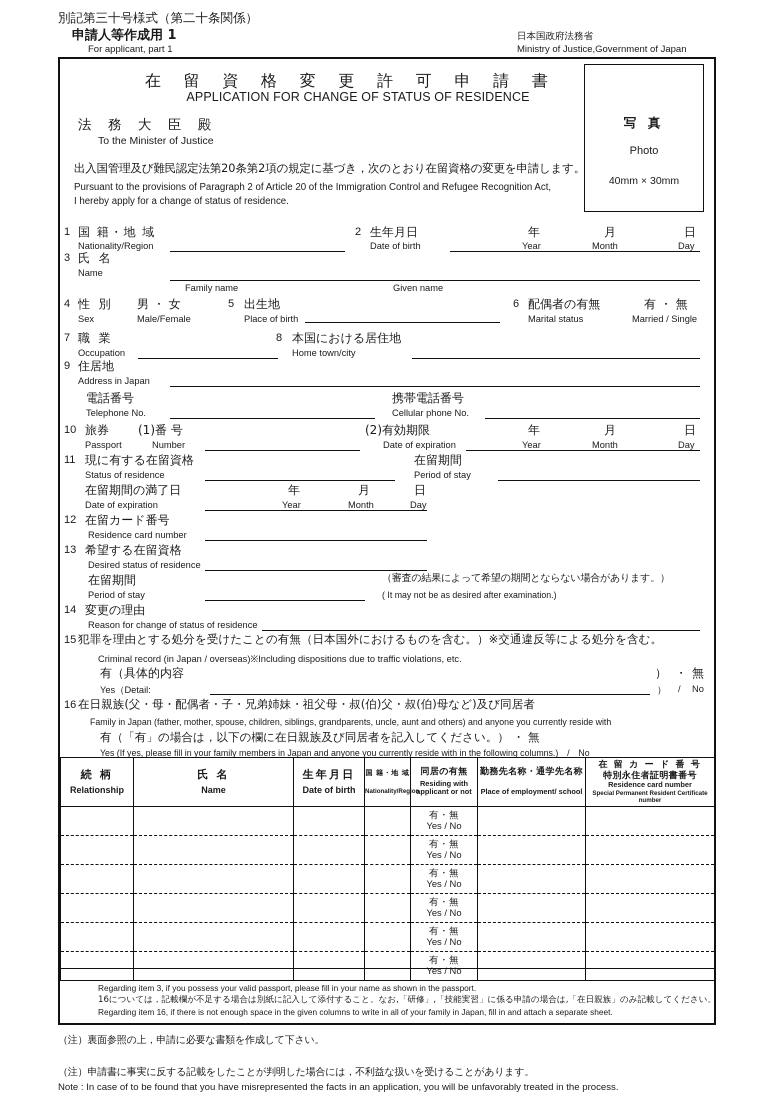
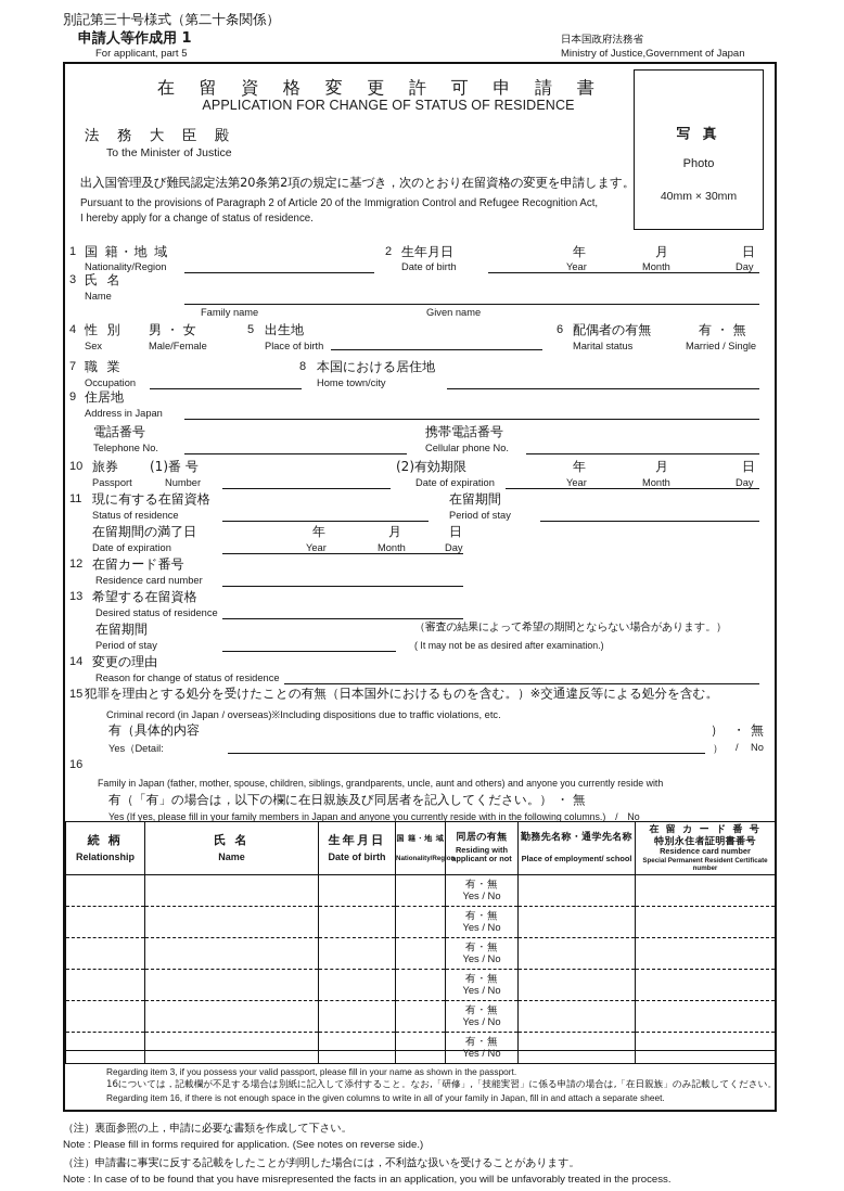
  別記第三十号様式（第二十条関係）
  申請人等作成用 1
- For applicant, part 1
+ For applicant, part 5
  日本国政府法務省
  Ministry of Justice,Government of Japan
  在 留 資 格 変 更 許 可 申 請 書
  APPLICATION FOR CHANGE OF STATUS OF RESIDENCE
  写 真
  Photo
  40mm × 30mm
  法 務 大 臣 殿
  To the Minister of Justice
  出入国管理及び難民認定法第20条第2項の規定に基づき，次のとおり在留資格の変更を申請します。
  Pursuant to the provisions of Paragraph 2 of Article 20 of the Immigration Control and Refugee Recognition Act,
  I hereby apply for a change of status of residence.
  1
  国 籍・地 域
  Nationality/Region
  2
  生年月日
  Date of birth
  年
  Year
  月
  Month
  日
  Day
  3
  氏 名
  Name
  Family name
  Given name
  4
  性 別
  男 ・ 女
  Sex
  Male/Female
  5
  出生地
  Place of birth
  6
  配偶者の有無
  有 ・ 無
  Marital status
  Married / Single
  7
  職 業
  Occupation
  8
  本国における居住地
  Home town/city
  9
  住居地
  Address in Japan
  電話番号
  Telephone No.
  携帯電話番号
  Cellular phone No.
  10
  旅券
  Passport
  (1)番 号
  Number
  (2)有効期限
  Date of expiration
  年
  Year
  月
  Month
  日
  Day
  11
  現に有する在留資格
  Status of residence
  在留期間
  Period of stay
  在留期間の満了日
  Date of expiration
  年
  Year
  月
  Month
  日
  Day
  12
  在留カード番号
  Residence card number
  13
  希望する在留資格
  Desired status of residence
  在留期間
  Period of stay
  （審査の結果によって希望の期間とならない場合があります。）
  ( It may not be as desired after examination.)
  14
  変更の理由
  Reason for change of status of residence
  15
  犯罪を理由とする処分を受けたことの有無（日本国外におけるものを含む。）※交通違反等による処分を含む。
  Criminal record (in Japan / overseas)※Including dispositions due to traffic violations, etc.
  有（具体的内容
  Yes（Detail:
  ）
  ・
  無
  ）
  /
  No
  16
- 在日親族(父・母・配偶者・子・兄弟姉妹・祖父母・叔(伯)父・叔(伯)母など)及び同居者
  Family in Japan (father, mother, spouse, children, siblings, grandparents, uncle, aunt and others) and anyone you currently reside with
  有（「有」の場合は，以下の欄に在日親族及び同居者を記入してください。） ・ 無
  Yes (If yes, please fill in your family members in Japan and anyone you currently reside with in the following columns.) / No
  続 柄 Relationship	氏 名 Name	生年月日 Date of birth	国 籍・地 域	同居の有無 Residing with applicant or not	勤務先名称・通学先名称 Place of employment/ school	在 留 カ ー ド 番 号 特別永住者証明書番号 Residence card number
  				有・無 Yes / No
  				有・無 Yes / No
  				有・無 Yes / No
  				有・無 Yes / No
  				有・無 Yes / No
  				有・無 Yes / No
  Regarding item 3, if you possess your valid passport, please fill in your name as shown in the passport.
  16については，記載欄が不足する場合は別紙に記入して添付すること。なお,「研修」,「技能実習」に係る申請の場合は,「在日親族」のみ記載してください。
  Regarding item 16, if there is not enough space in the given columns to write in all of your family in Japan, fill in and attach a separate sheet.
  （注）裏面参照の上，申請に必要な書類を作成して下さい。
+ Note : Please fill in forms required for application. (See notes on reverse side.)
  （注）申請書に事実に反する記載をしたことが判明した場合には，不利益な扱いを受けることがあります。
  Note : In case of to be found that you have misrepresented the facts in an application, you will be unfavorably treated in the process.
